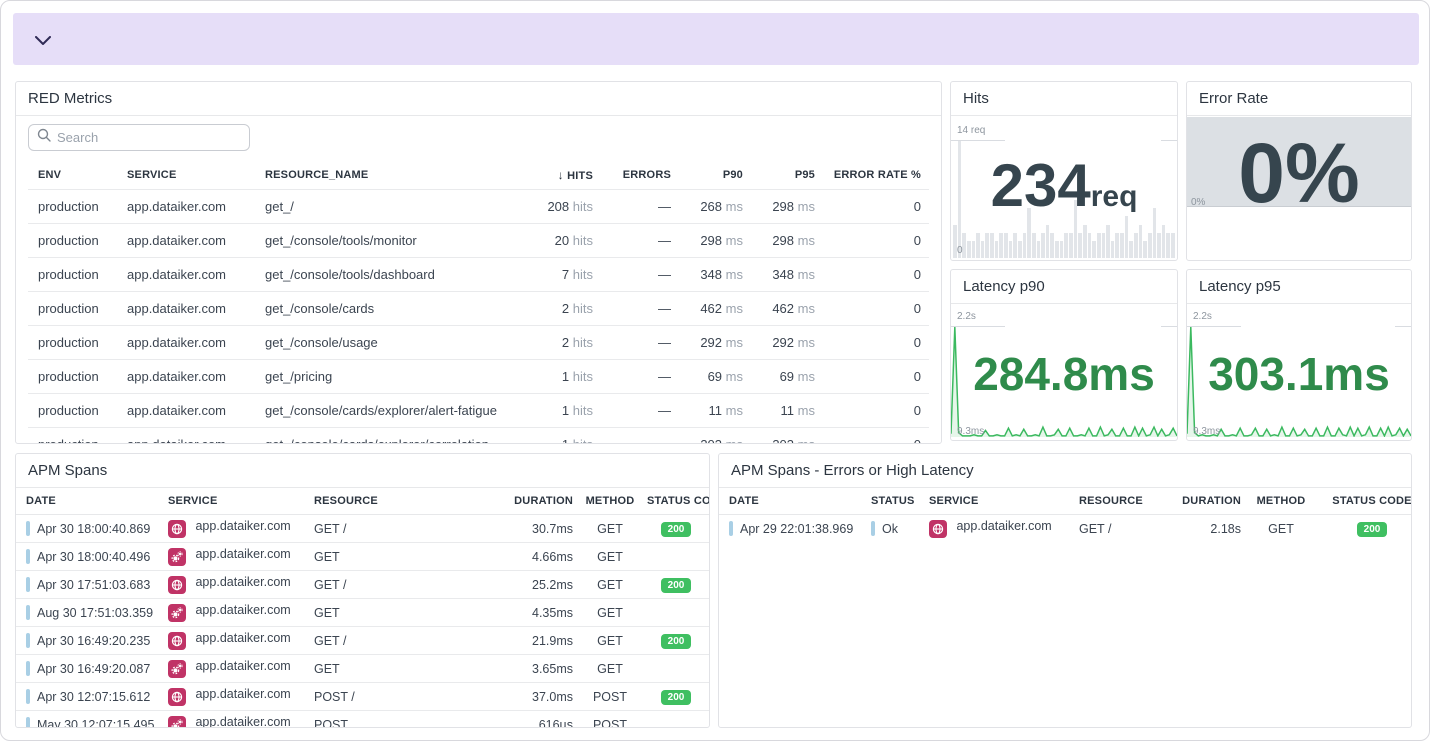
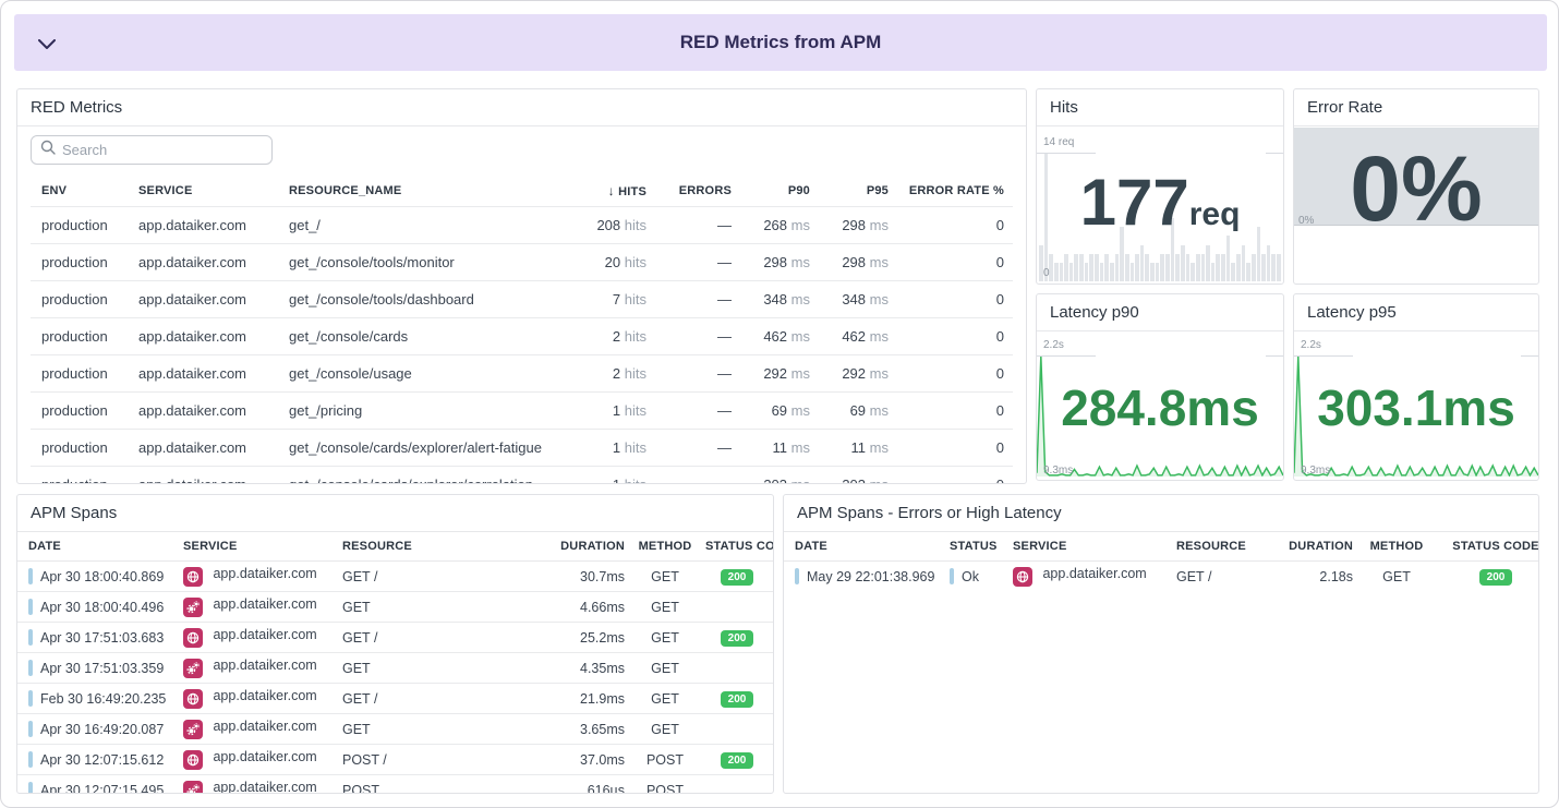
+ RED Metrics from APM
  RED Metrics
  Search
  ENV	SERVICE	RESOURCE_NAME	↓ HITS	ERRORS	P90	P95	ERROR RATE %
  production	app.dataiker.com	get_/	208 hits	—	268 ms	298 ms	0
  production	app.dataiker.com	get_/console/tools/monitor	20 hits	—	298 ms	298 ms	0
  production	app.dataiker.com	get_/console/tools/dashboard	7 hits	—	348 ms	348 ms	0
  production	app.dataiker.com	get_/console/cards	2 hits	—	462 ms	462 ms	0
  production	app.dataiker.com	get_/console/usage	2 hits	—	292 ms	292 ms	0
  production	app.dataiker.com	get_/pricing	1 hits	—	69 ms	69 ms	0
  production	app.dataiker.com	get_/console/cards/explorer/alert-fatigue	1 hits	—	11 ms	11 ms	0
  Hits
  14 req
  0
- 234
+ 177
  req
  Error Rate
  0%
  0%
  Latency p90
  2.2s
  9.3ms
  284.8ms
  Latency p95
  2.2s
  9.3ms
  303.1ms
  APM Spans
  DATE	SERVICE	RESOURCE	DURATION	METHOD	STATUS CO
  Apr 30 18:00:40.869	app.dataiker.com	GET /	30.7ms	GET	200
  Apr 30 18:00:40.496	app.dataiker.com	GET	4.66ms	GET
  Apr 30 17:51:03.683	app.dataiker.com	GET /	25.2ms	GET	200
- Aug 30 17:51:03.359	app.dataiker.com	GET	4.35ms	GET
+ Apr 30 17:51:03.359	app.dataiker.com	GET	4.35ms	GET
- Apr 30 16:49:20.235	app.dataiker.com	GET /	21.9ms	GET	200
+ Feb 30 16:49:20.235	app.dataiker.com	GET /	21.9ms	GET	200
  Apr 30 16:49:20.087	app.dataiker.com	GET	3.65ms	GET
  Apr 30 12:07:15.612	app.dataiker.com	POST /	37.0ms	POST	200
- May 30 12:07:15.495	app.dataiker.com	POST	616µs	POST
+ Apr 30 12:07:15.495	app.dataiker.com	POST	616µs	POST
  APM Spans - Errors or High Latency
  DATE	STATUS	SERVICE	RESOURCE	DURATION	METHOD	STATUS CODE
- Apr 29 22:01:38.969	Ok	app.dataiker.com	GET /	2.18s	GET	200
+ May 29 22:01:38.969	Ok	app.dataiker.com	GET /	2.18s	GET	200
